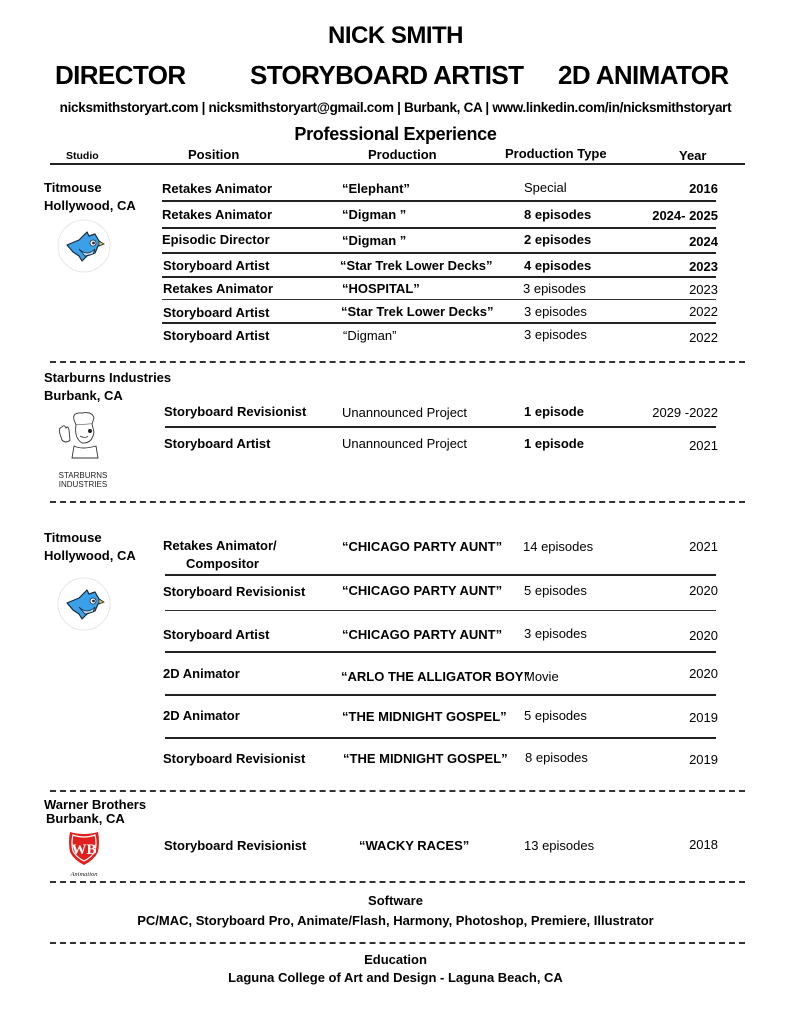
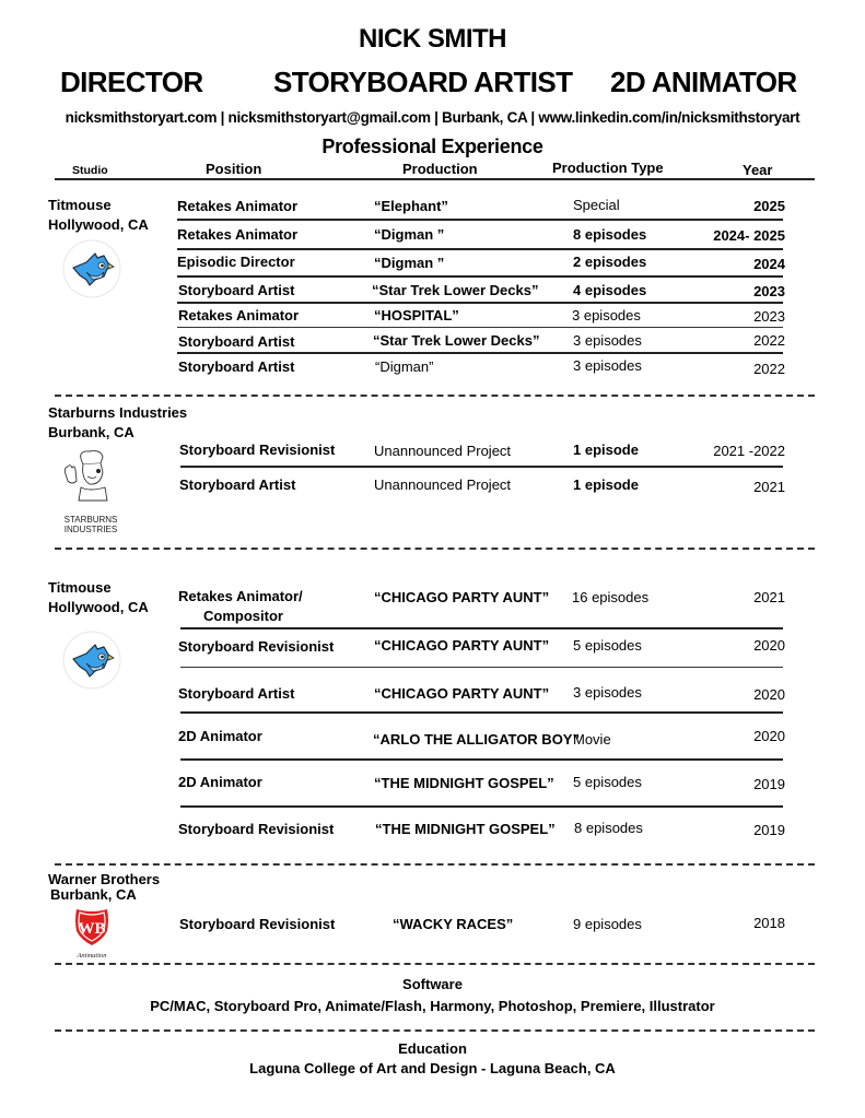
  NICK SMITH
  DIRECTOR
  STORYBOARD ARTIST
  2D ANIMATOR
  nicksmithstoryart.com | nicksmithstoryart@gmail.com | Burbank, CA | www.linkedin.com/in/nicksmithstoryart
  Professional Experience
  Studio
  Position
  Production
  Production Type
  Year
  Titmouse
  Hollywood, CA
  Retakes Animator
  “Elephant”
  Special
- 2016
+ 2025
  Retakes Animator
  “Digman ”
  8 episodes
  2024- 2025
  Episodic Director
  “Digman ”
  2 episodes
  2024
  Storyboard Artist
  “Star Trek Lower Decks”
  4 episodes
  2023
  Retakes Animator
  “HOSPITAL”
  3 episodes
  2023
  Storyboard Artist
  “Star Trek Lower Decks”
  3 episodes
  2022
  Storyboard Artist
  “Digman”
  3 episodes
  2022
  Starburns Industries
  Burbank, CA
  STARBURNS
  INDUSTRIES
  Storyboard Revisionist
  Unannounced Project
  1 episode
- 2029 -2022
+ 2021 -2022
  Storyboard Artist
  Unannounced Project
  1 episode
  2021
  Titmouse
  Hollywood, CA
  Retakes Animator/
  Compositor
  “CHICAGO PARTY AUNT”
- 14 episodes
+ 16 episodes
  2021
  Storyboard Revisionist
  “CHICAGO PARTY AUNT”
  5 episodes
  2020
  Storyboard Artist
  “CHICAGO PARTY AUNT”
  3 episodes
  2020
  2D Animator
  “ARLO THE ALLIGATOR BOY”
  Movie
  2020
  2D Animator
  “THE MIDNIGHT GOSPEL”
  5 episodes
  2019
  Storyboard Revisionist
  “THE MIDNIGHT GOSPEL”
  8 episodes
  2019
  Warner Brothers
  Burbank, CA
  WB
  Storyboard Revisionist
  “WACKY RACES”
- 13 episodes
+ 9 episodes
  2018
  Software
  PC/MAC, Storyboard Pro, Animate/Flash, Harmony, Photoshop, Premiere, Illustrator
  Education
  Laguna College of Art and Design - Laguna Beach, CA
